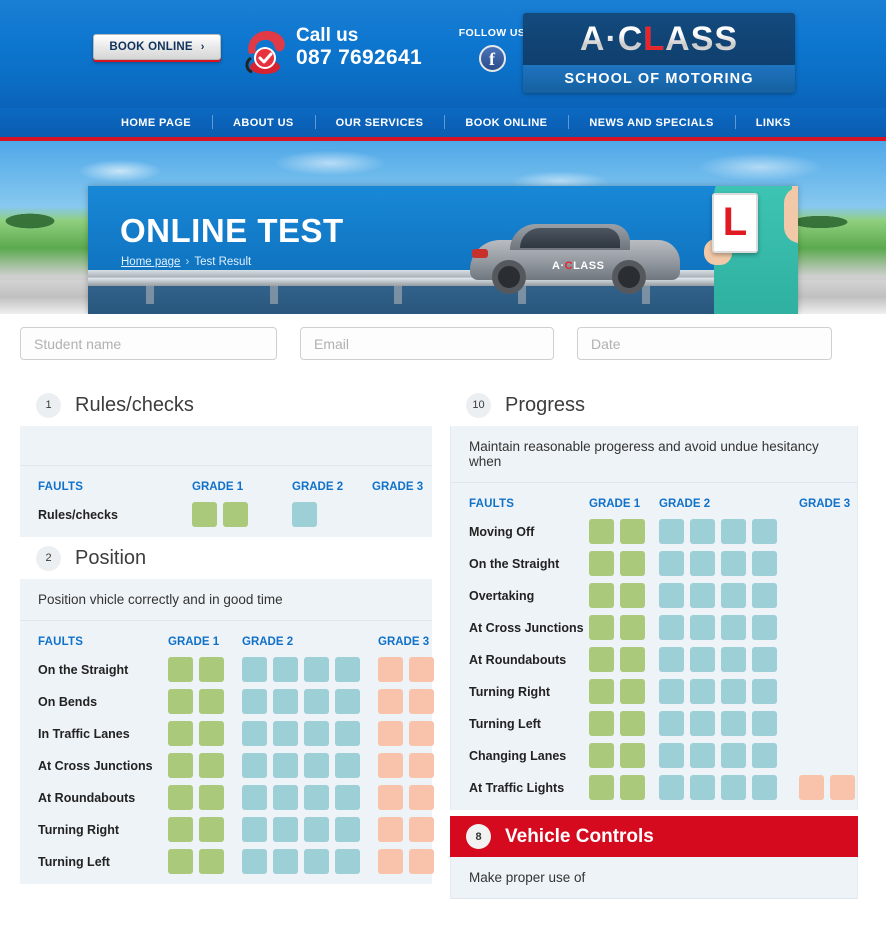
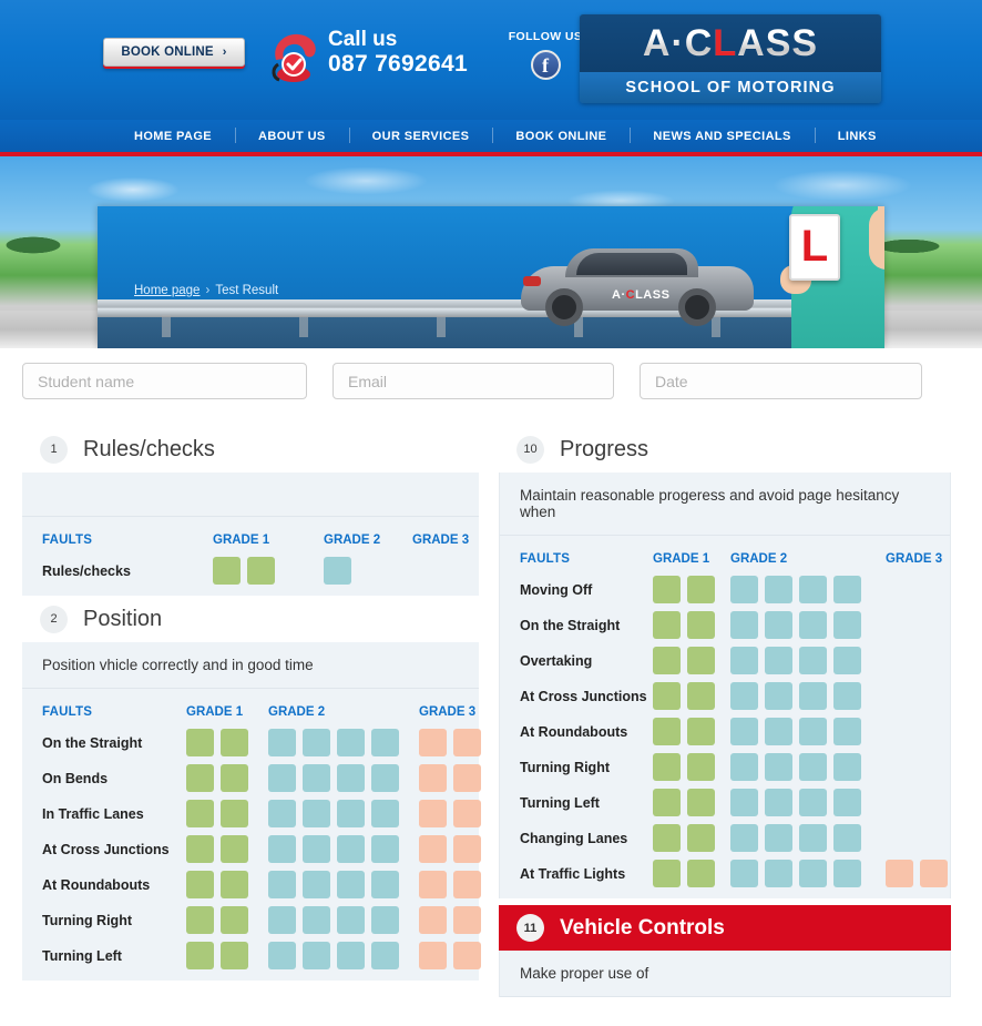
  BOOK ONLINE
  ›
  Call us
  087 7692641
  FOLLOW US
  f
  A·CLASS
  SCHOOL OF MOTORING
  HOME PAGE
  ABOUT US
  OUR SERVICES
  BOOK ONLINE
  NEWS AND SPECIALS
  LINKS
- ONLINE TEST
  Home page › Test Result
  A·CLASS
  L
  Student name
  Email
  Date
  1
  Rules/checks
  FAULTS
  GRADE 1
  GRADE 2
  GRADE 3
  Rules/checks
  2
  Position
  Position vhicle correctly and in good time
  FAULTS
  GRADE 1
  GRADE 2
  GRADE 3
  On the Straight
  On Bends
  In Traffic Lanes
  At Cross Junctions
  At Roundabouts
  Turning Right
  Turning Left
  10
  Progress
- Maintain reasonable progeress and avoid undue hesitancy when
+ Maintain reasonable progeress and avoid page hesitancy when
  FAULTS
  GRADE 1
  GRADE 2
  GRADE 3
  Moving Off
  On the Straight
  Overtaking
  At Cross Junctions
  At Roundabouts
  Turning Right
  Turning Left
  Changing Lanes
  At Traffic Lights
- 8
+ 11
  Vehicle Controls
  Make proper use of
